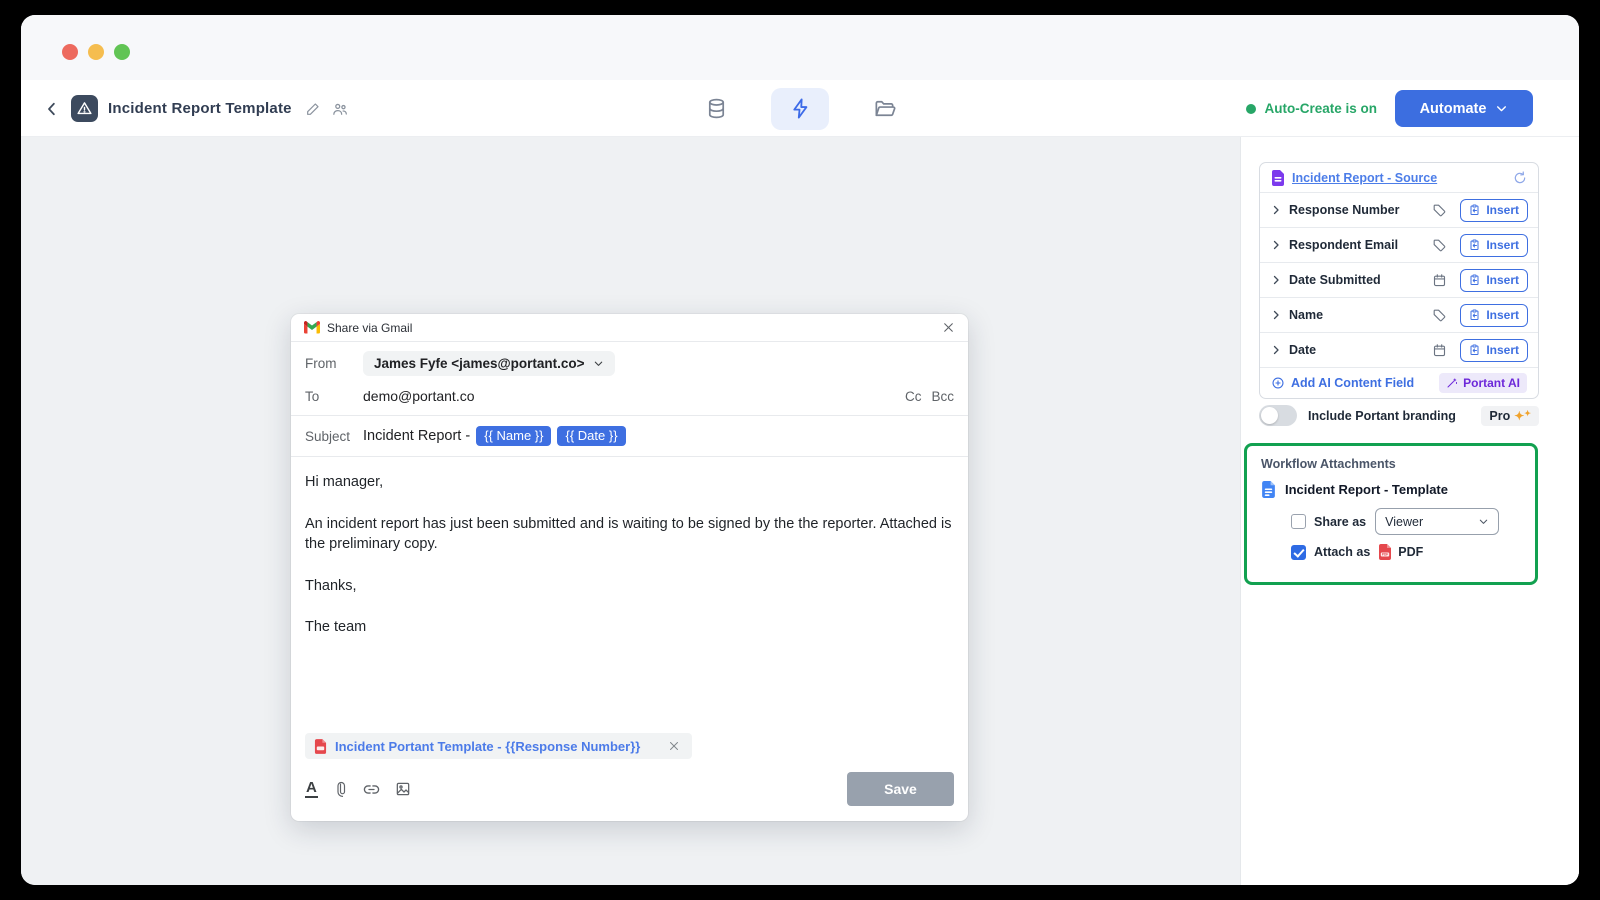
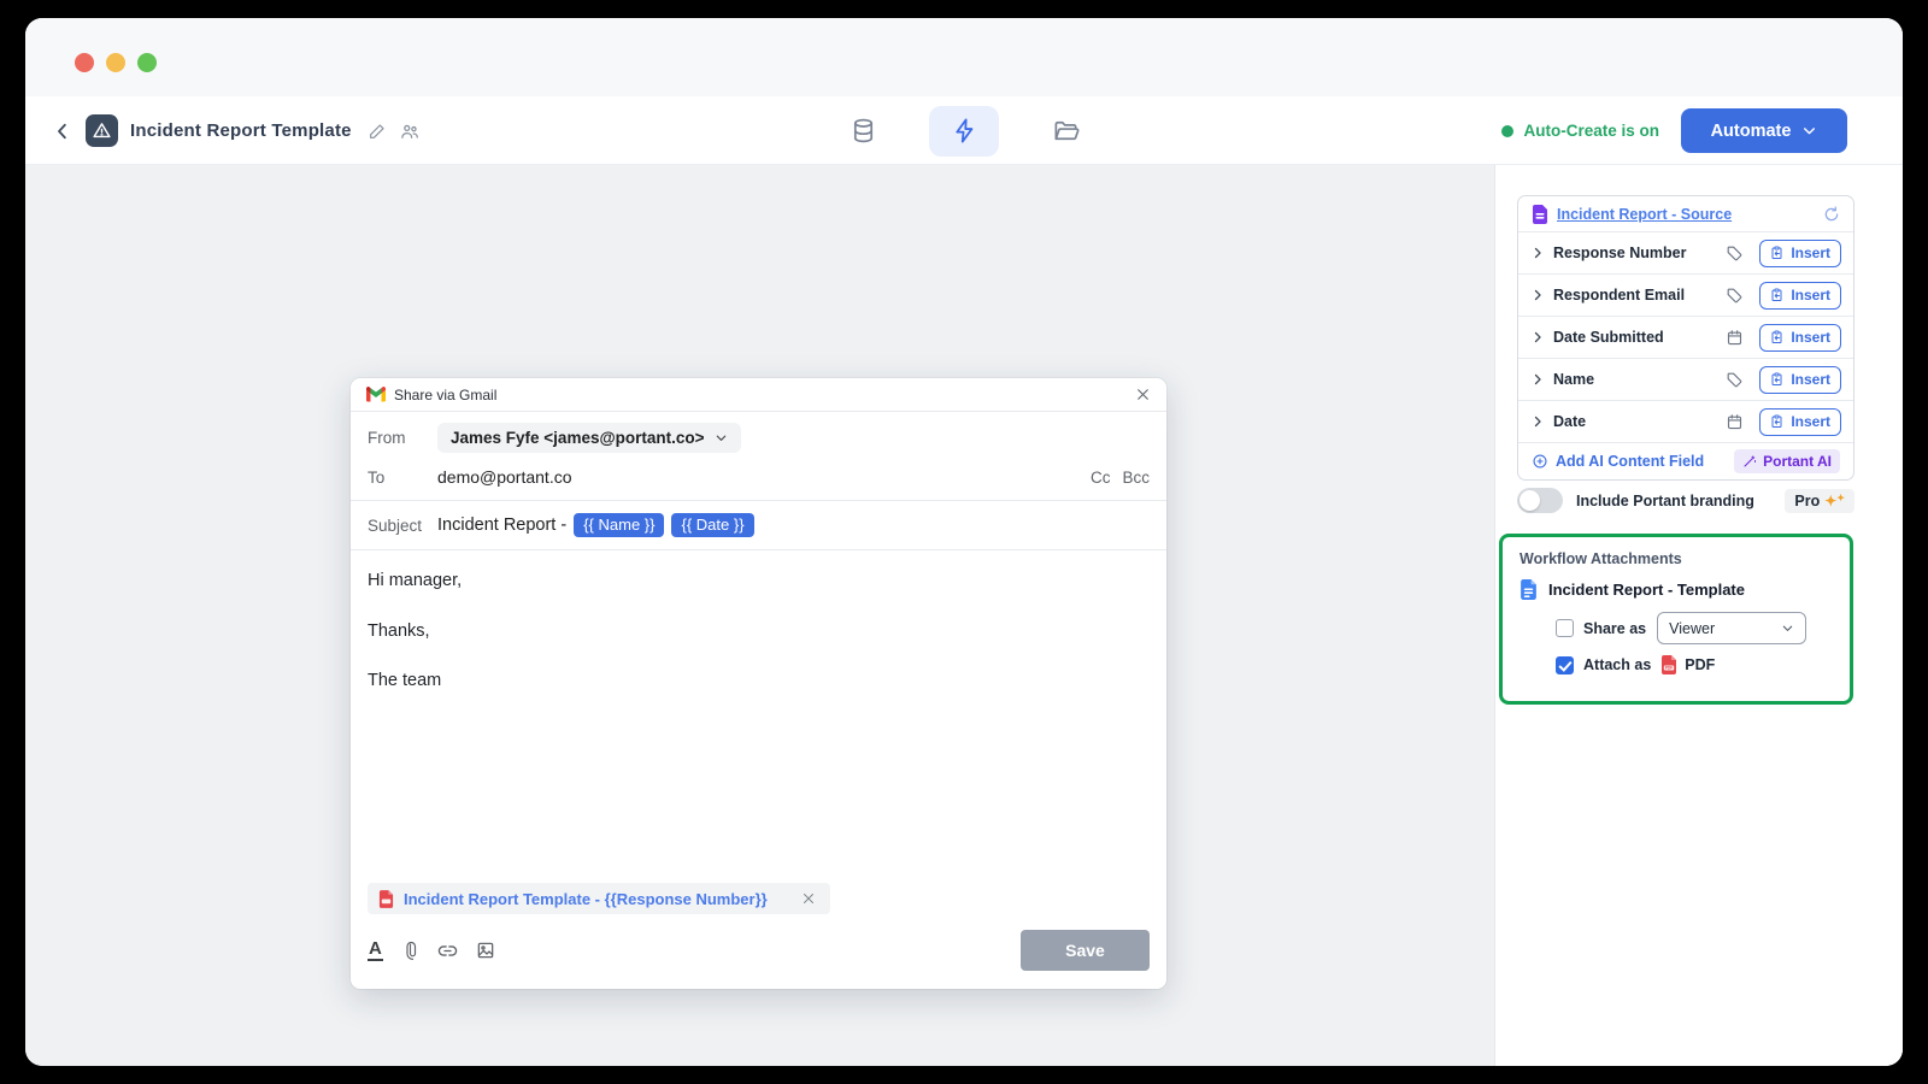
  Incident Report Template
  Auto-Create is on
  Automate
  Share via Gmail
  From
  James Fyfe <james@portant.co>
  To
  demo@portant.co
  Cc
  Bcc
  Subject
  Incident Report -
  {{ Name }}
  {{ Date }}
  Hi manager,
- An incident report has just been submitted and is waiting to be signed by the the reporter. Attached is the preliminary copy.
  Thanks,
  The team
- Incident Portant Template - {{Response Number}}
+ Incident Report Template - {{Response Number}}
  A
  Save
  Incident Report - Source
  Response Number
  Insert
  Respondent Email
  Insert
  Date Submitted
  Insert
  Name
  Insert
  Date
  Insert
  Add AI Content Field
  Portant AI
  Include Portant branding
  Pro
  ✦✦
  Workflow Attachments
  Incident Report - Template
  Share as
  Viewer
  Attach as
  PDF
